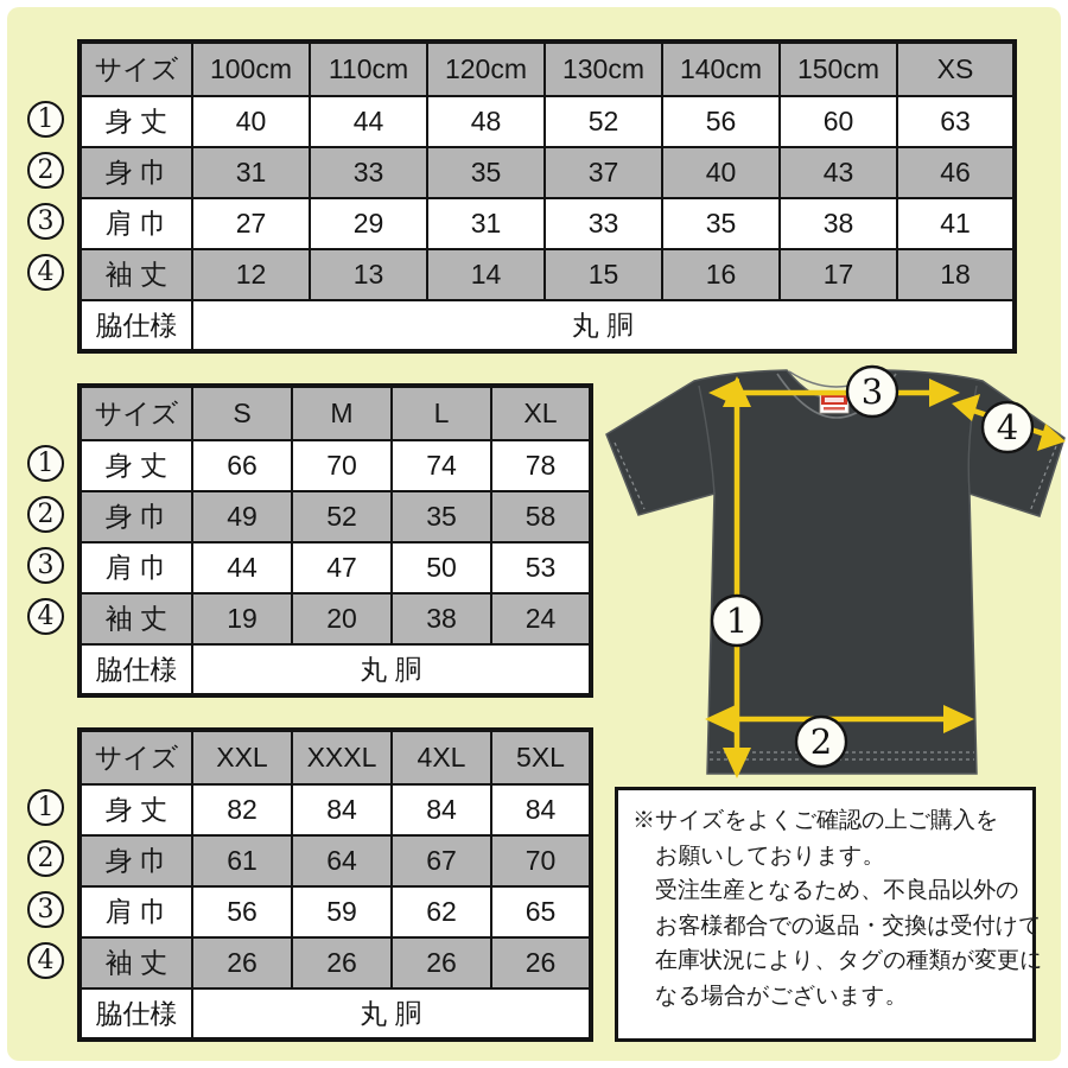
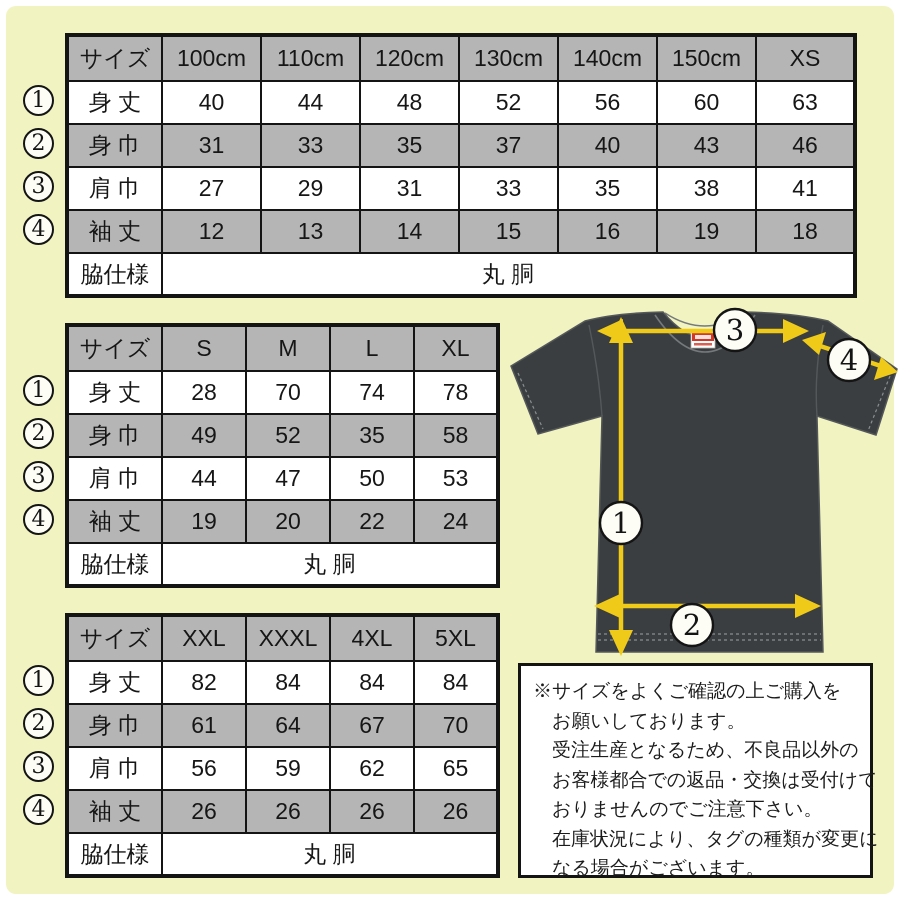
  サイズ	100cm	110cm	120cm	130cm	140cm	150cm	XS
  身 丈	40	44	48	52	56	60	63
  身 巾	31	33	35	37	40	43	46
  肩 巾	27	29	31	33	35	38	41
- 袖 丈	12	13	14	15	16	17	18
+ 袖 丈	12	13	14	15	16	19	18
  脇仕様	丸 胴
  1
  2
  3
  4
  サイズ	S	M	L	XL
- 身 丈	66	70	74	78
+ 身 丈	28	70	74	78
  身 巾	49	52	35	58
  肩 巾	44	47	50	53
- 袖 丈	19	20	38	24
+ 袖 丈	19	20	22	24
  脇仕様	丸 胴
  1
  2
  3
  4
  サイズ	XXL	XXXL	4XL	5XL
  身 丈	82	84	84	84
  身 巾	61	64	67	70
  肩 巾	56	59	62	65
  袖 丈	26	26	26	26
  脇仕様	丸 胴
  1
  2
  3
  4
  1
  2
  3
  4
  ※サイズをよくご確認の上ご購入を
  お願いしております。
  受注生産となるため、不良品以外の
  お客様都合での返品・交換は受付けて
+ おりませんのでご注意下さい。
  在庫状況により、タグの種類が変更に
  なる場合がございます。
